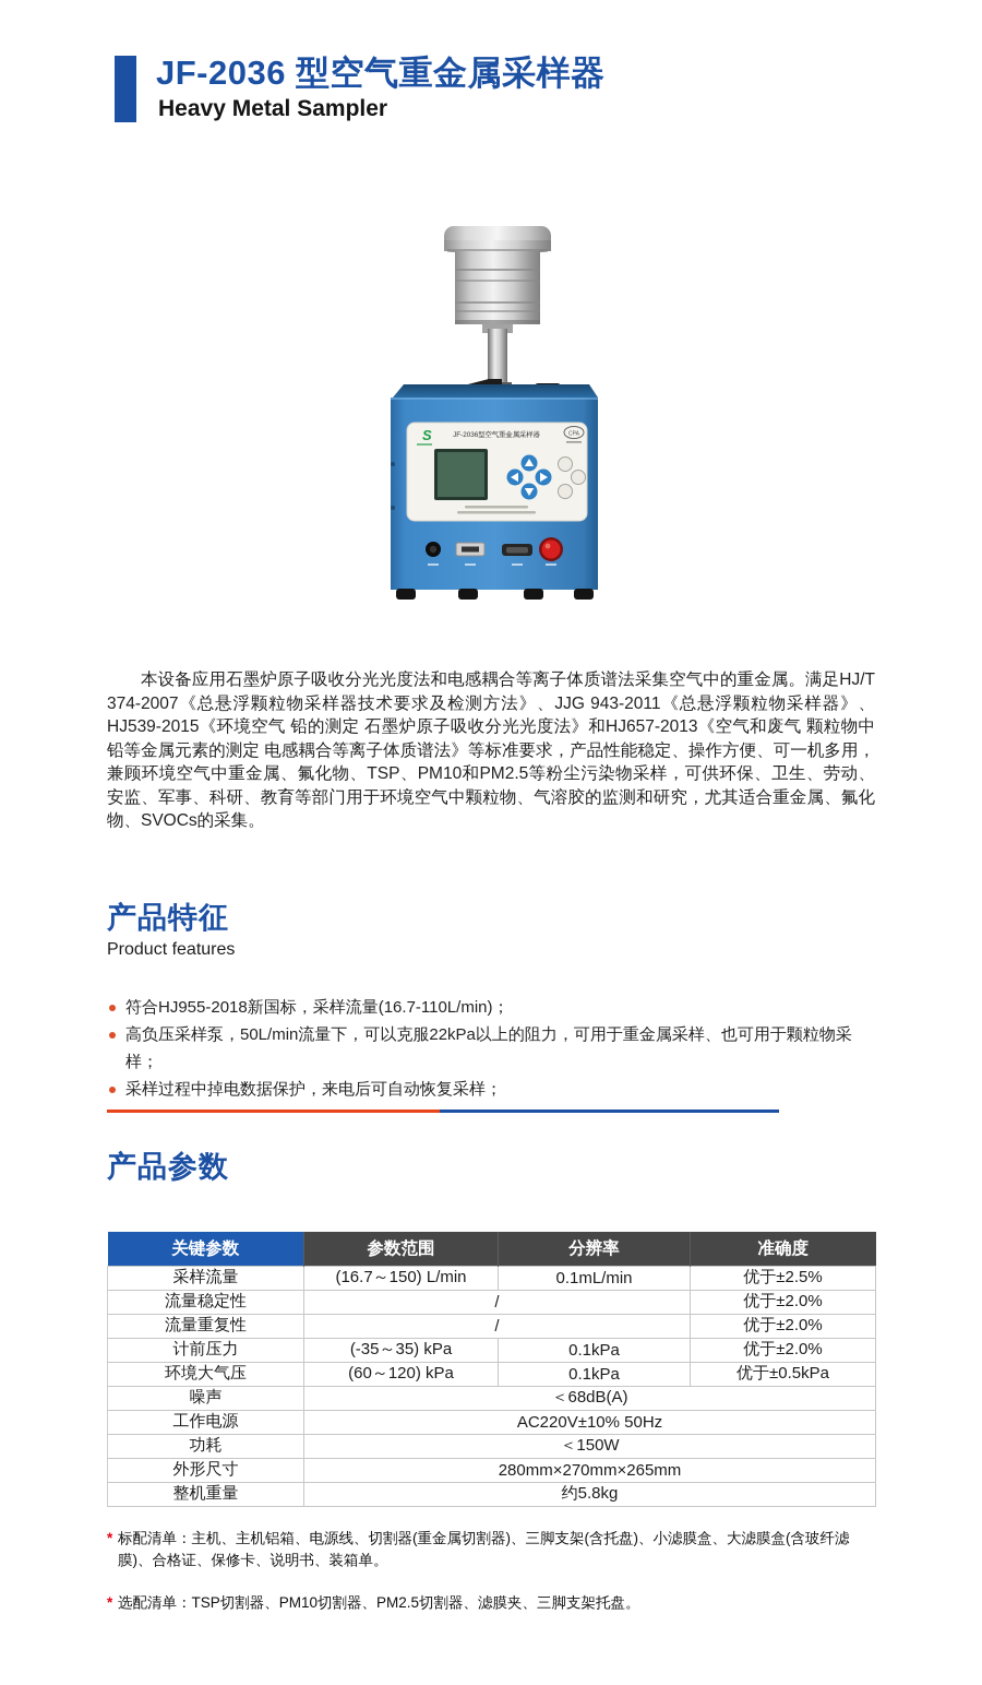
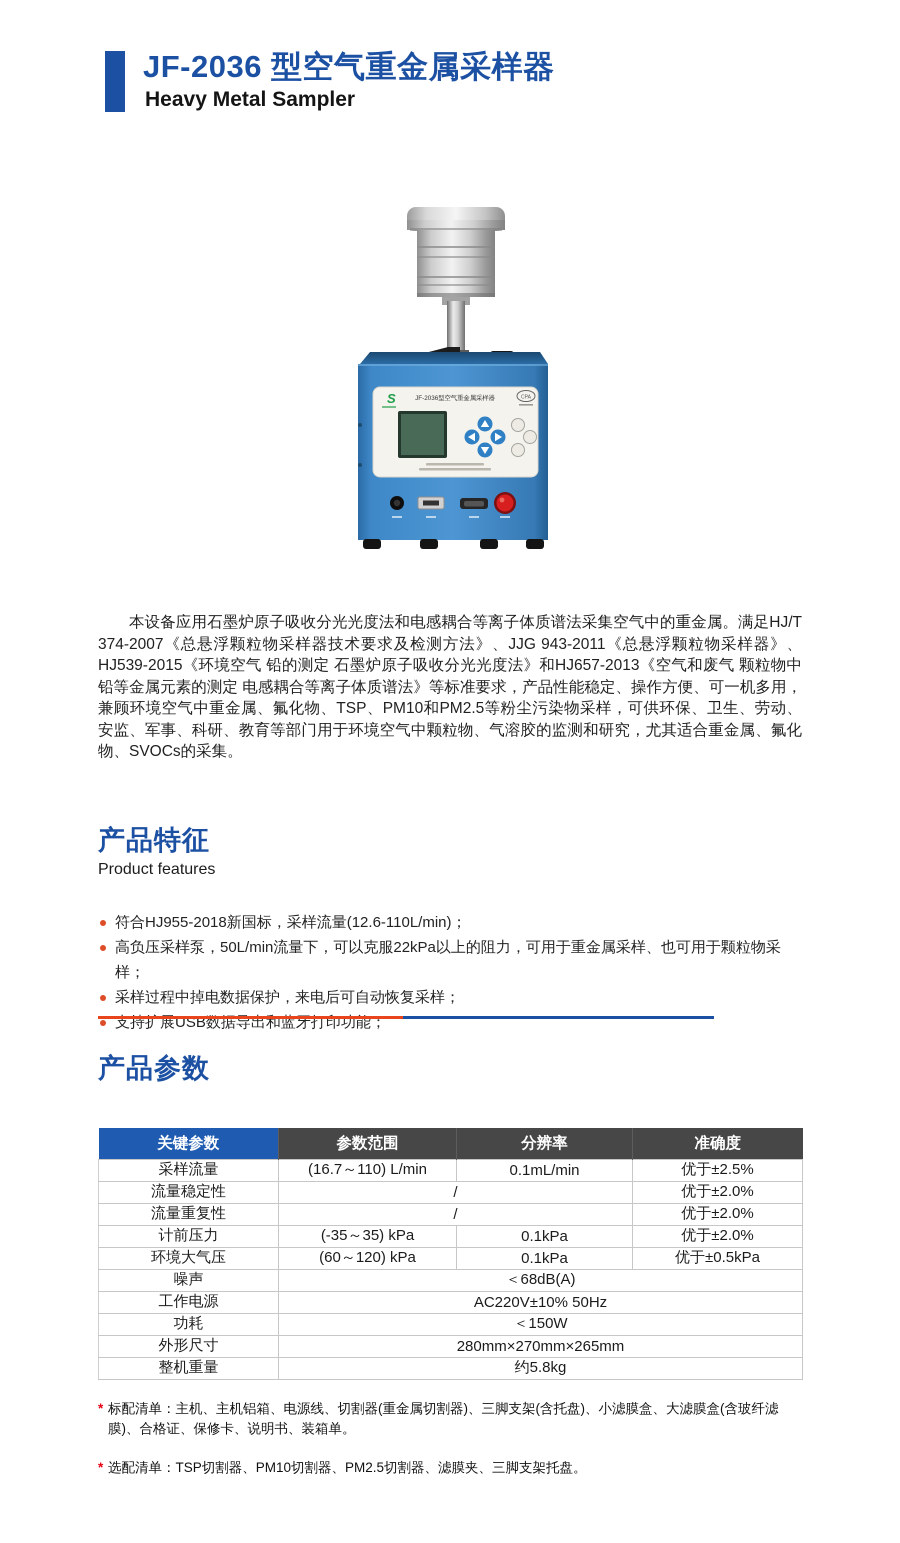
  JF-2036 型空气重金属采样器
  Heavy Metal Sampler
  S
  本设备应用石墨炉原子吸收分光光度法和电感耦合等离子体质谱法采集空气中的重金属。满足HJ/T 374-2007《总悬浮颗粒物采样器技术要求及检测方法》、JJG 943-2011《总悬浮颗粒物采样器》、HJ539-2015《环境空气 铅的测定 石墨炉原子吸收分光光度法》和HJ657-2013《空气和废气 颗粒物中铅等金属元素的测定 电感耦合等离子体质谱法》等标准要求，产品性能稳定、操作方便、可一机多用，兼顾环境空气中重金属、氟化物、TSP、PM10和PM2.5等粉尘污染物采样，可供环保、卫生、劳动、安监、军事、科研、教育等部门用于环境空气中颗粒物、气溶胶的监测和研究，尤其适合重金属、氟化物、SVOCs的采集。
  产品特征
  Product features
- 符合HJ955-2018新国标，采样流量(16.7-110L/min)；
+ 符合HJ955-2018新国标，采样流量(12.6-110L/min)；
  高负压采样泵，50L/min流量下，可以克服22kPa以上的阻力，可用于重金属采样、也可用于颗粒物采样；
  采样过程中掉电数据保护，来电后可自动恢复采样；
+ 支持扩展USB数据导出和蓝牙打印功能；
  产品参数
  关键参数	参数范围	分辨率	准确度
- 采样流量	(16.7～150) L/min	0.1mL/min	优于±2.5%
+ 采样流量	(16.7～110) L/min	0.1mL/min	优于±2.5%
  流量稳定性	/	优于±2.0%
  流量重复性	/	优于±2.0%
  计前压力	(-35～35) kPa	0.1kPa	优于±2.0%
  环境大气压	(60～120) kPa	0.1kPa	优于±0.5kPa
  噪声	＜68dB(A)
  工作电源	AC220V±10% 50Hz
  功耗	＜150W
  外形尺寸	280mm×270mm×265mm
  整机重量	约5.8kg
  *
  标配清单：主机、主机铝箱、电源线、切割器(重金属切割器)、三脚支架(含托盘)、小滤膜盒、大滤膜盒(含玻纤滤膜)、合格证、保修卡、说明书、装箱单。
  *
  选配清单：TSP切割器、PM10切割器、PM2.5切割器、滤膜夹、三脚支架托盘。
